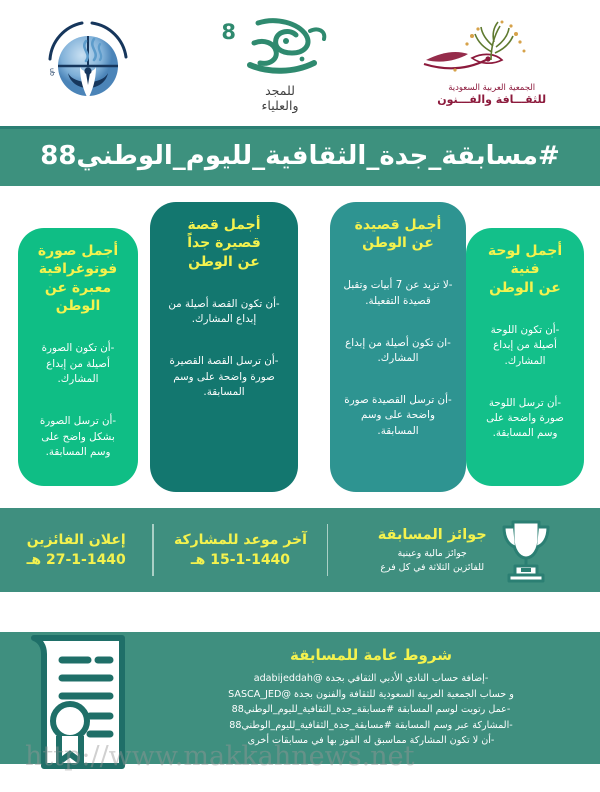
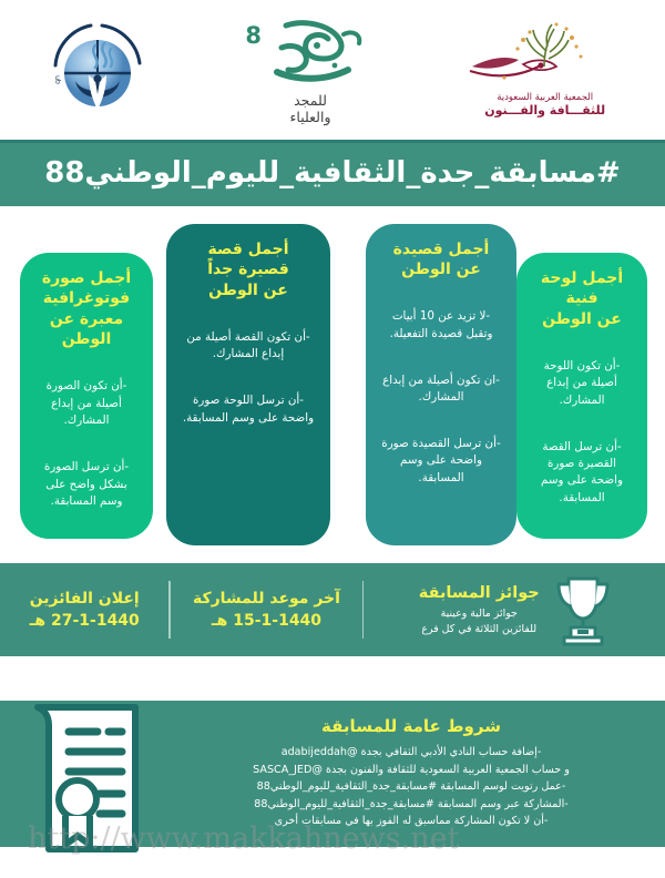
  الجمعية العربية السعودية
  للثقـــافة والفـــنون
  للمجد
  والعلياء
  #مسابقة_جدة_الثقافية_لليوم_الوطني88
  أجمل صورة
  فوتوغرافية
  معبرة عن
  الوطن
  -أن تكون الصورة أصيلة من إبداع المشارك.
  -أن ترسل الصورة بشكل واضح على وسم المسابقة.
  أجمل قصة قصيرة جداً
  عن الوطن
  -أن تكون القصة أصيلة من إبداع المشارك.
- -أن ترسل القصة القصيرة صورة واضحة على وسم المسابقة.
+ -أن ترسل اللوحة صورة واضحة على وسم المسابقة.
  أجمل قصيدة
  عن الوطن
- -لا تزيد عن 7 أبيات وتقبل قصيدة التفعيلة.
+ -لا تزيد عن 10 أبيات وتقبل قصيدة التفعيلة.
  -ان تكون أصيلة من إبداع المشارك.
  -أن ترسل القصيدة صورة واضحة على وسم المسابقة.
  أجمل لوحة
  فنية
  عن الوطن
  -أن تكون اللوحة أصيلة من إبداع المشارك.
- -أن ترسل اللوحة صورة واضحة على وسم المسابقة.
+ -أن ترسل القصة القصيرة صورة واضحة على وسم المسابقة.
  جوائز المسابقة
  جوائز مالية وعينية
  للفائزين الثلاثة في كل فرع
  آخر موعد للمشاركة
  15-1-1440 هـ
  إعلان الفائزين
  27-1-1440 هـ
  شروط عامة للمسابقة
  -إضافة حساب النادي الأدبي الثقافي بجدة @adabijeddah
  و حساب الجمعية العربية السعودية للثقافة والفنون بجدة @SASCA_JED
  -عمل رتويت لوسم المسابقة #مسابقة_جدة_الثقافية_لليوم_الوطني88
  -المشاركة عبر وسم المسابقة #مسابقة_جدة_الثقافية_لليوم_الوطني88
  -أن لا تكون المشاركة مماسبق له الفوز بها في مسابقات أخرى
  http://www.makkahnews.net
